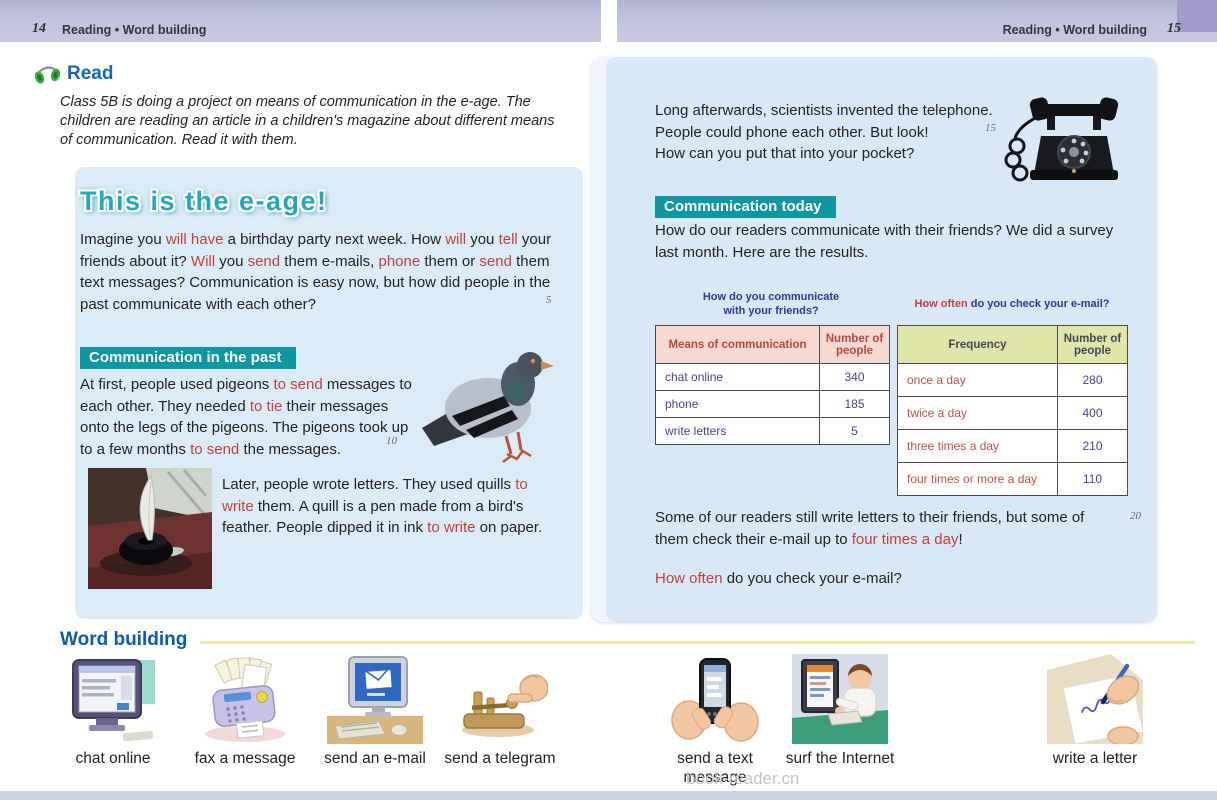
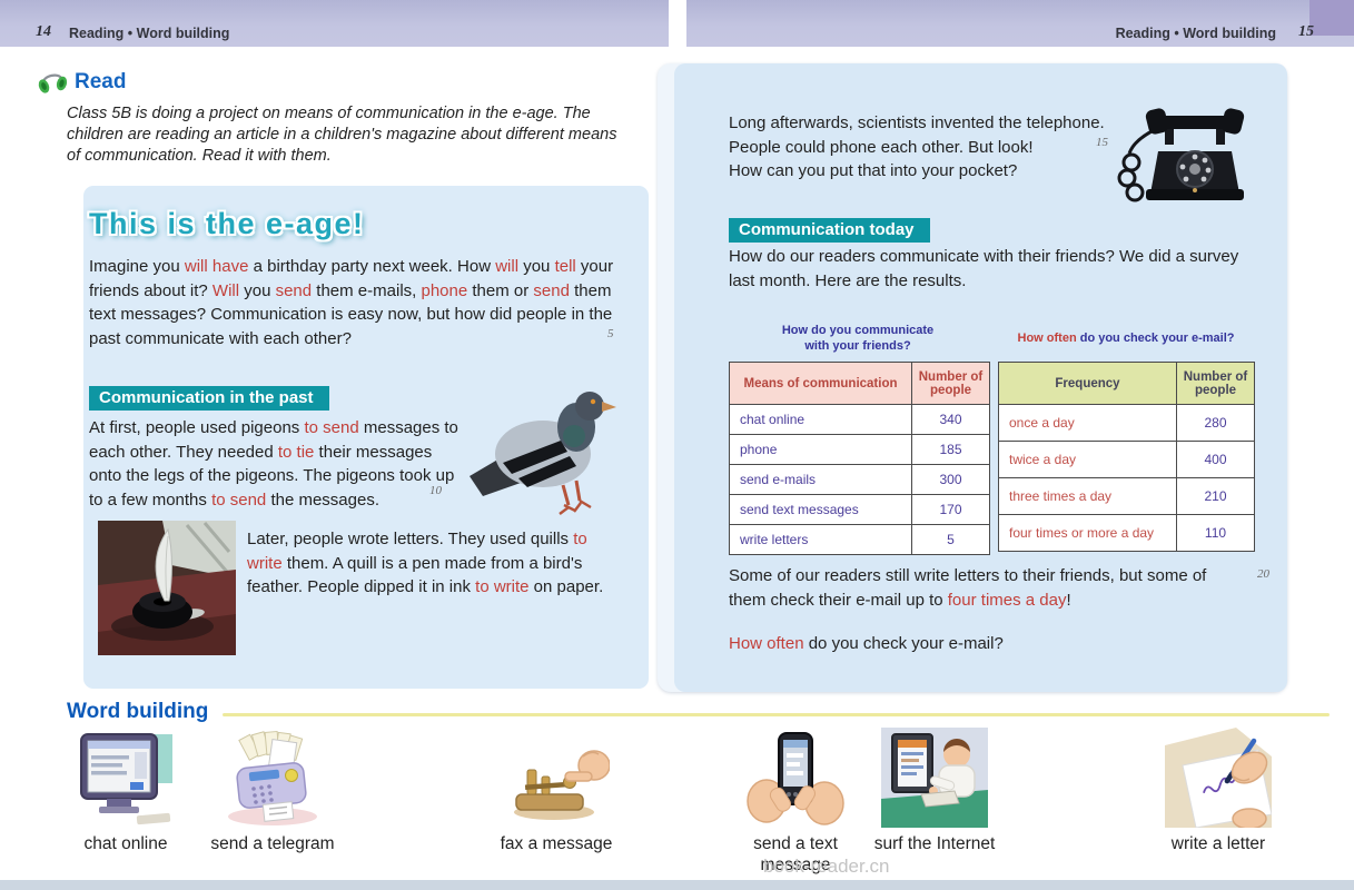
  14
  Reading • Word building
  Reading • Word building
  15
  Read
  Class 5B is doing a project on means of communication in the e-age. The
  children are reading an article in a children's magazine about different means
  of communication. Read it with them.
  This is the e-age!
  Imagine you will have a birthday party next week. How will you tell your friends about it? Will you send them e-mails, phone them or send them text messages? Communication is easy now, but how did people in the past communicate with each other?
  5
  Communication in the past
  At first, people used pigeons to send messages to each other. They needed to tie their messages onto the legs of the pigeons. The pigeons took up to a few months to send the messages.
  10
  Later, people wrote letters. They used quills to write them. A quill is a pen made from a bird's feather. People dipped it in ink to write on paper.
  Long afterwards, scientists invented the telephone.
  People could phone each other. But look!
  How can you put that into your pocket?
  15
  Communication today
  How do our readers communicate with their friends? We did a survey last month. Here are the results.
  How do you communicate
  with your friends?
  How often do you check your e-mail?
  Means of communication	Number of people
  chat online	340
  phone	185
+ send e-mails	300
+ send text messages	170
  write letters	5
  Frequency	Number of people
  once a day	280
  twice a day	400
  three times a day	210
  four times or more a day	110
  Some of our readers still write letters to their friends, but some of them check their e-mail up to four times a day!
  20
  How often do you check your e-mail?
  Word building
  chat online
- fax a message
+ send a telegram
- send an e-mail
- send a telegram
+ fax a message
  send a text message
  surf the Internet
  write a letter
  book-reader.cn
